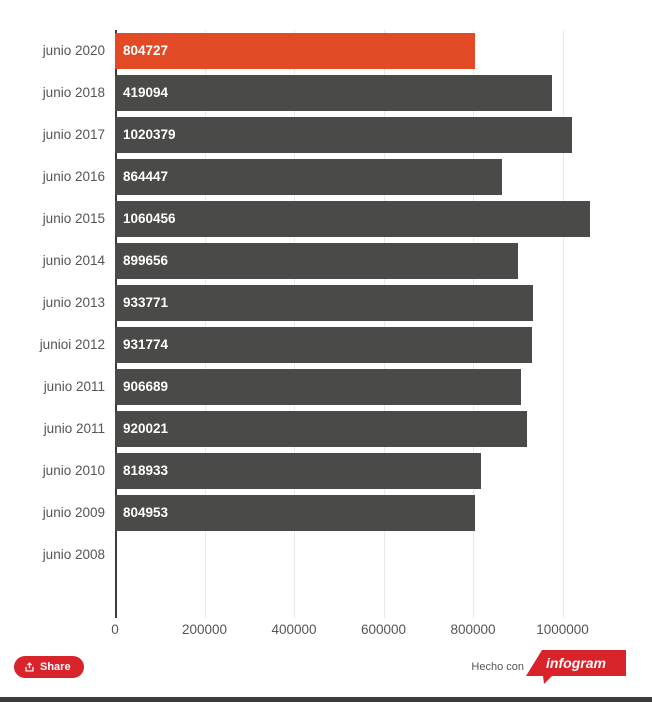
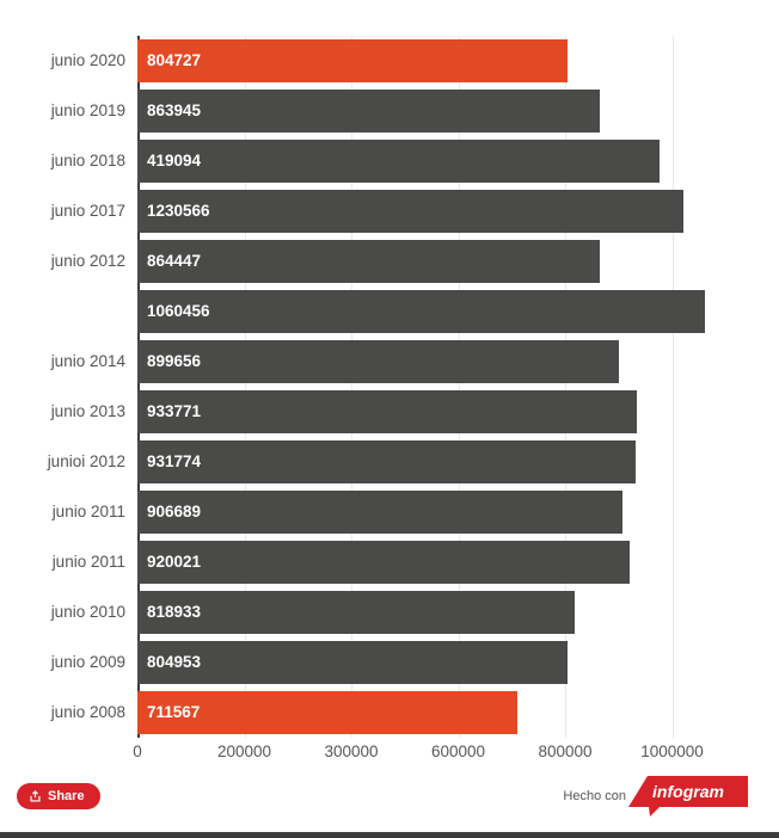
  junio 2020
  804727
+ junio 2019
+ 863945
  junio 2018
  419094
  junio 2017
- 1020379
+ 1230566
- junio 2016
+ junio 2012
  864447
- junio 2015
  1060456
  junio 2014
  899656
  junio 2013
  933771
  junioi 2012
  931774
  junio 2011
  906689
  junio 2011
  920021
  junio 2010
  818933
  junio 2009
  804953
  junio 2008
+ 711567
  0
  200000
- 400000
+ 300000
  600000
  800000
  1000000
  Share
  Hecho con
  infogram
